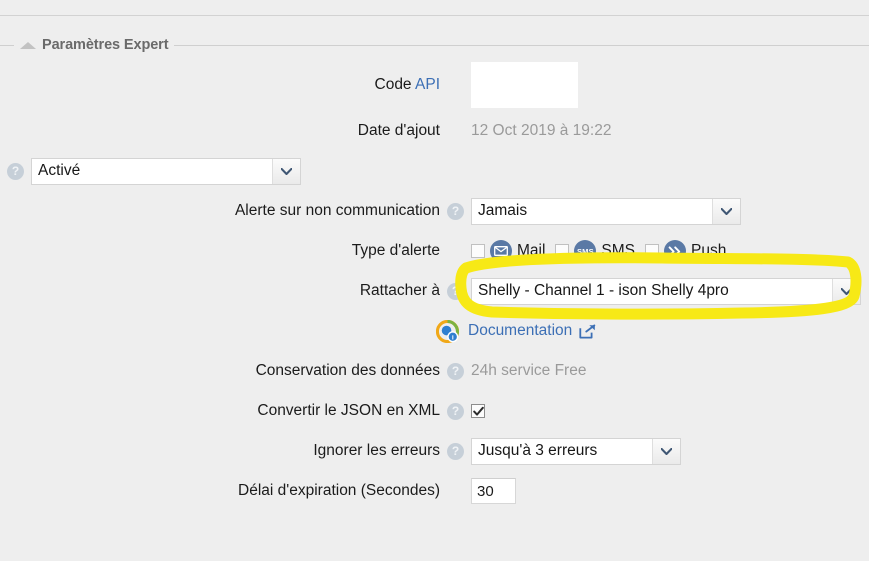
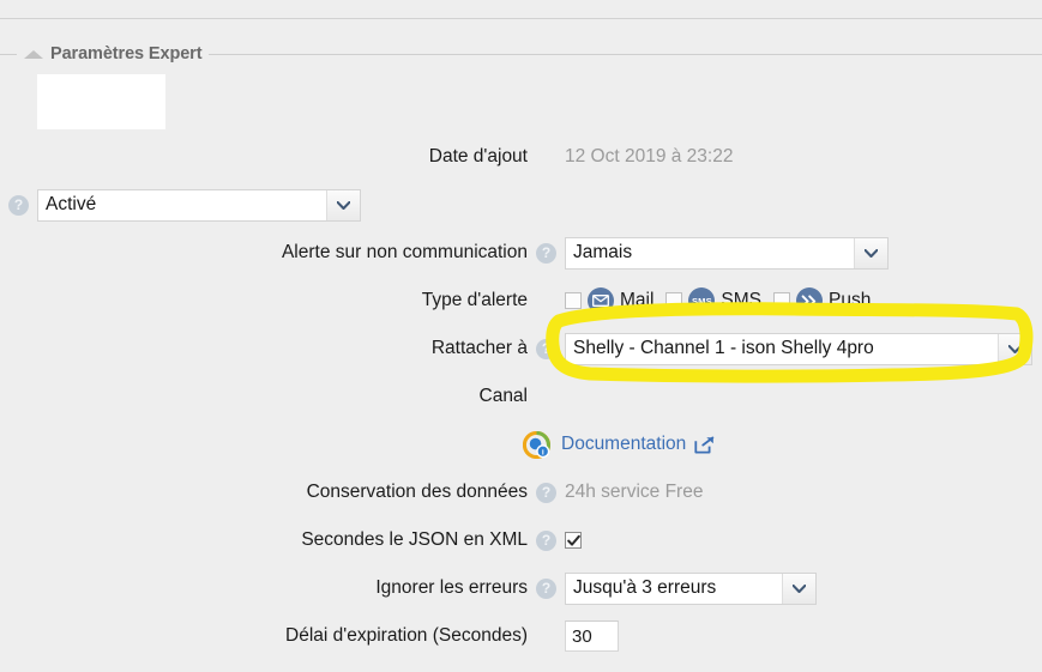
  Paramètres Expert
- Code API
  Date d'ajout
- 12 Oct 2019 à 19:22
+ 12 Oct 2019 à 23:22
  ?
  Activé
  Alerte sur non communication
  ?
  Jamais
  Type d'alerte
  Mail
  SMS
  SMS
  Push
  Rattacher à
  ?
  Shelly - Channel 1 - ison Shelly 4pro
+ Canal
  Documentation
  Conservation des données
  ?
  24h service Free
- Convertir le JSON en XML
+ Secondes le JSON en XML
  ?
  Ignorer les erreurs
  ?
  Jusqu'à 3 erreurs
  Délai d'expiration (Secondes)
  30
